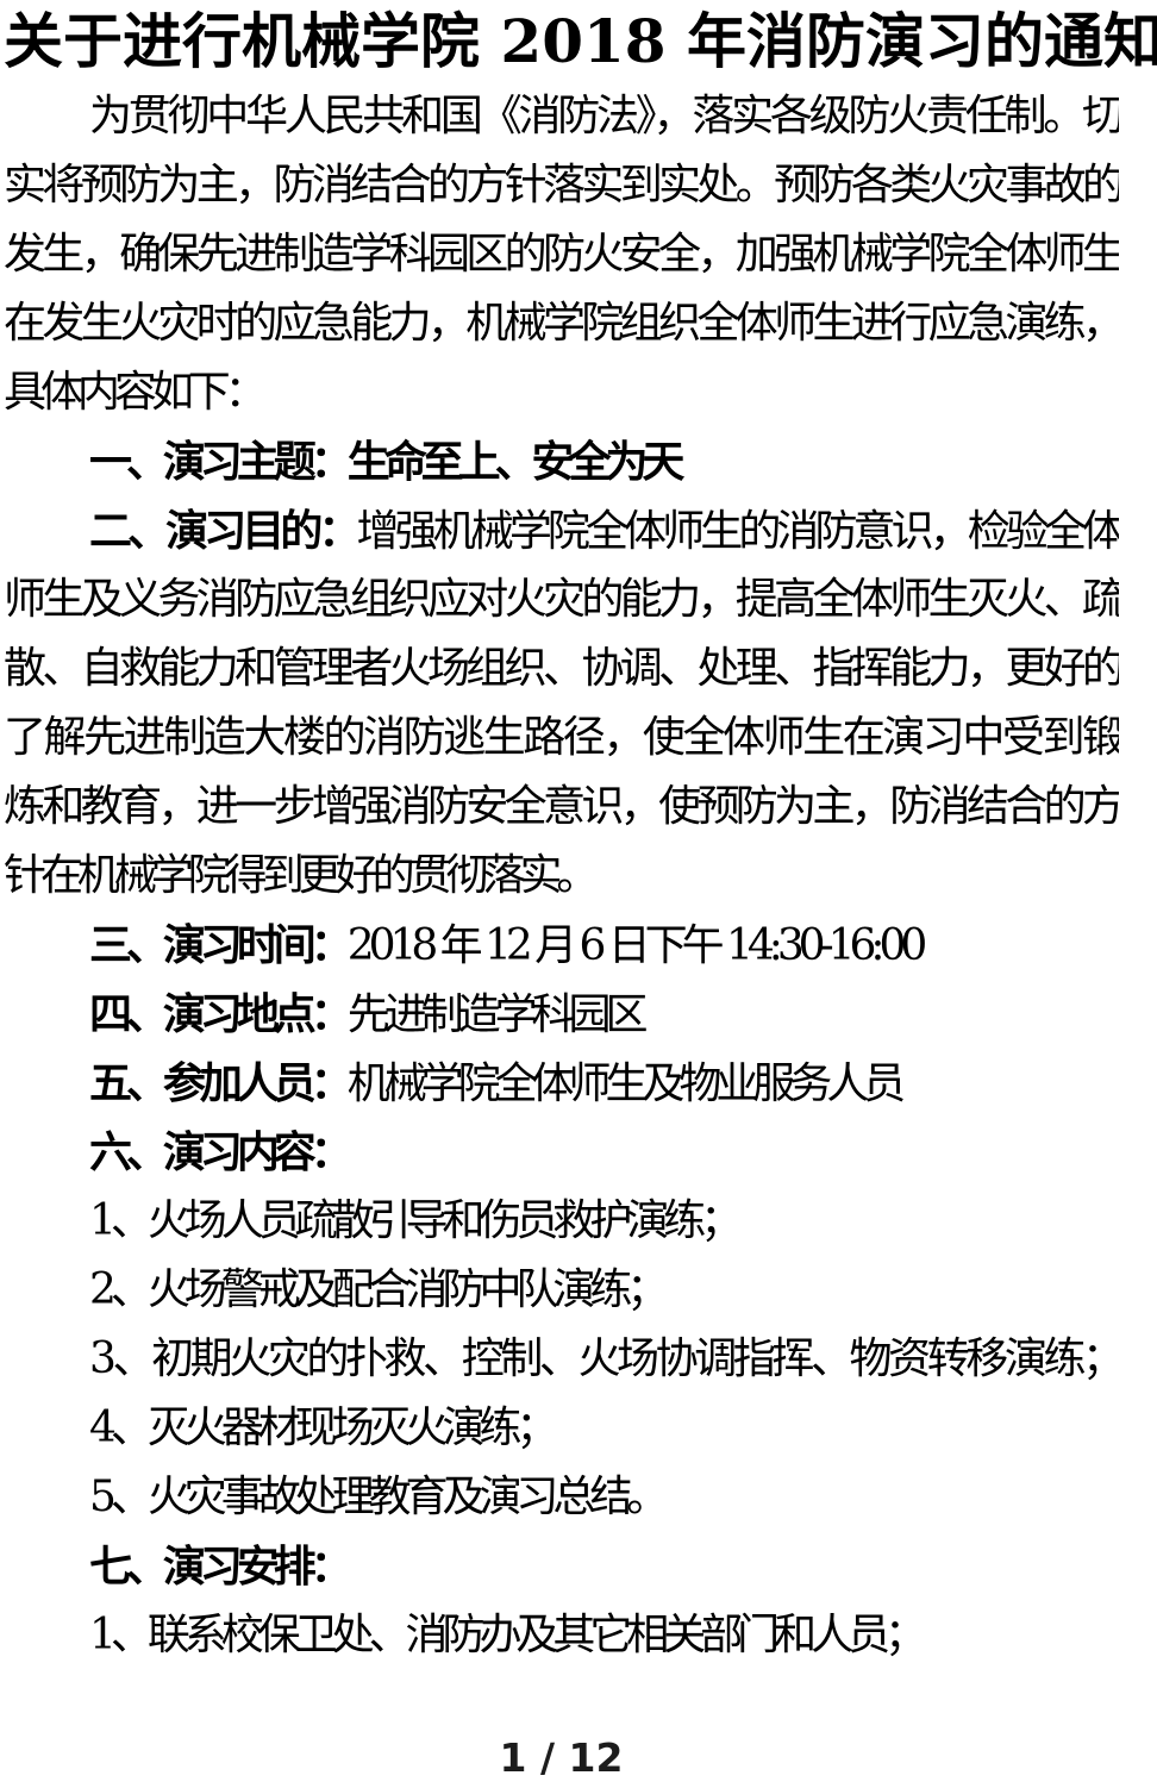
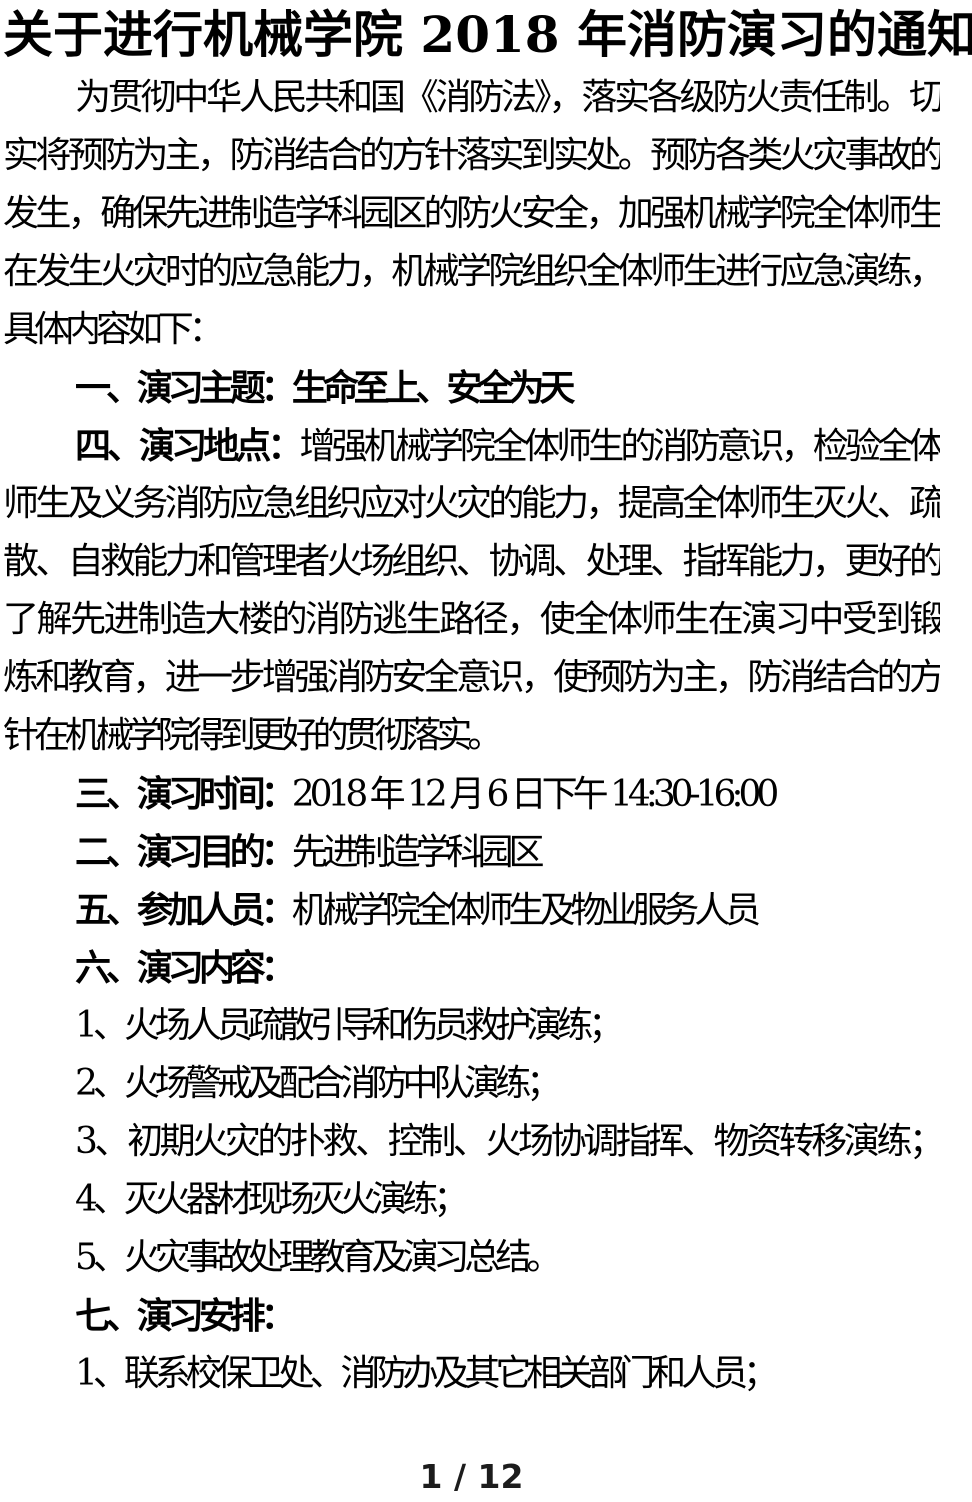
  关于进行机械学院 2018 年消防演习的通知
  为贯彻中华人民共和国《消防法》，落实各级防火责任制。切
  实将预防为主，防消结合的方针落实到实处。预防各类火灾事故的
  发生，确保先进制造学科园区的防火安全，加强机械学院全体师生
  在发生火灾时的应急能力，机械学院组织全体师生进行应急演练，
  具体内容如下：
  一、演习主题：生命至上、安全为天
- 二、演习目的：增强机械学院全体师生的消防意识，检验全体
+ 四、演习地点：增强机械学院全体师生的消防意识，检验全体
  师生及义务消防应急组织应对火灾的能力，提高全体师生灭火、疏
  散、自救能力和管理者火场组织、协调、处理、指挥能力，更好的
  了解先进制造大楼的消防逃生路径，使全体师生在演习中受到锻
  炼和教育，进一步增强消防安全意识，使预防为主，防消结合的方
  针在机械学院得到更好的贯彻落实。
  三、演习时间：2018 年 12 月 6 日下午 14:30-16:00
- 四、演习地点：先进制造学科园区
+ 二、演习目的：先进制造学科园区
  五、参加人员：机械学院全体师生及物业服务人员
  六、演习内容：
  1、火场人员疏散引导和伤员救护演练；
  2、火场警戒及配合消防中队演练；
  3、初期火灾的扑救、控制、火场协调指挥、物资转移演练；
  4、灭火器材现场灭火演练；
  5、火灾事故处理教育及演习总结。
  七、演习安排：
  1、联系校保卫处、消防办及其它相关部门和人员；
  1 / 12
